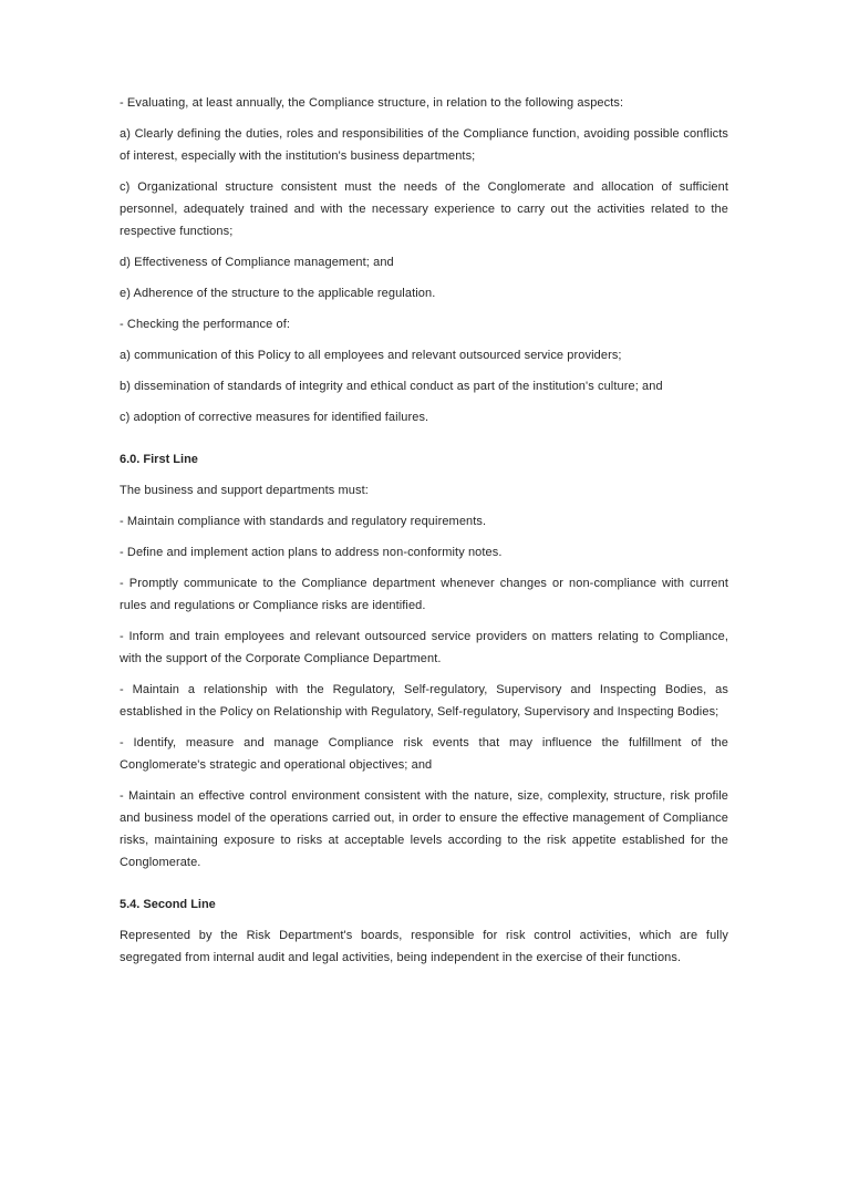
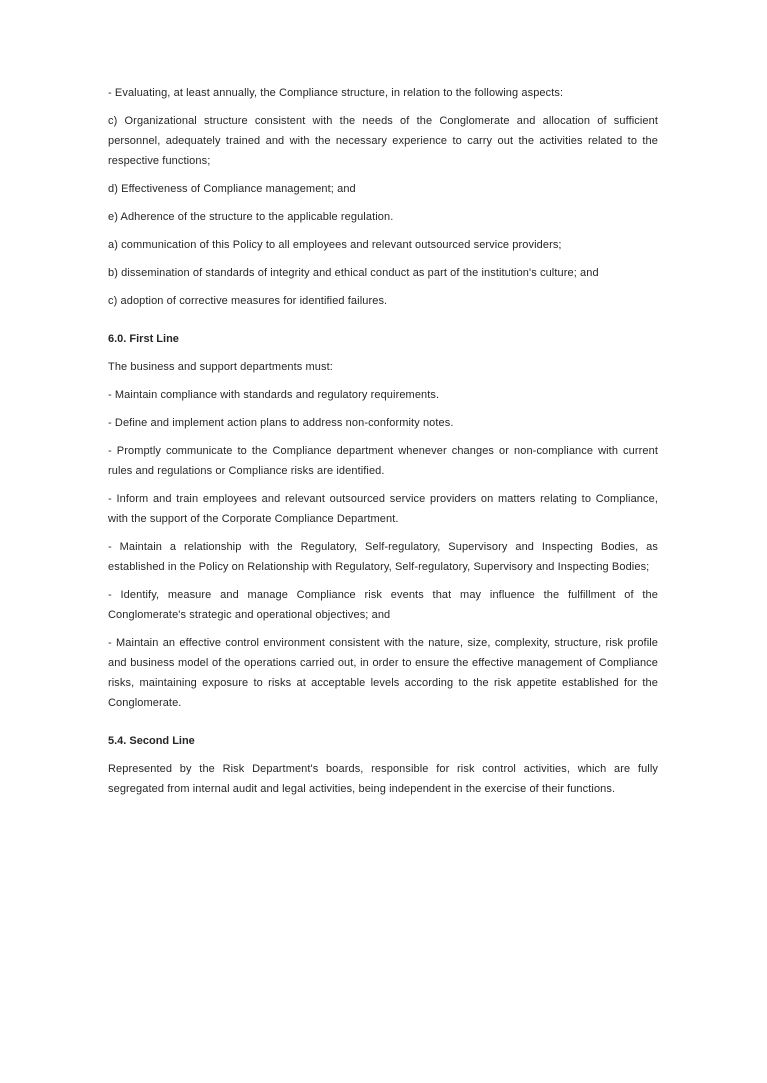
  - Evaluating, at least annually, the Compliance structure, in relation to the following aspects:
- a) Clearly defining the duties, roles and responsibilities of the Compliance function, avoiding possible conflicts of interest, especially with the institution's business departments;
- c) Organizational structure consistent must the needs of the Conglomerate and allocation of sufficient personnel, adequately trained and with the necessary experience to carry out the activities related to the respective functions;
+ c) Organizational structure consistent with the needs of the Conglomerate and allocation of sufficient personnel, adequately trained and with the necessary experience to carry out the activities related to the respective functions;
  d) Effectiveness of Compliance management; and
  e) Adherence of the structure to the applicable regulation.
- - Checking the performance of:
  a) communication of this Policy to all employees and relevant outsourced service providers;
  b) dissemination of standards of integrity and ethical conduct as part of the institution's culture; and
  c) adoption of corrective measures for identified failures.
  6.0. First Line
  The business and support departments must:
  - Maintain compliance with standards and regulatory requirements.
  - Define and implement action plans to address non-conformity notes.
  - Promptly communicate to the Compliance department whenever changes or non-compliance with current rules and regulations or Compliance risks are identified.
  - Inform and train employees and relevant outsourced service providers on matters relating to Compliance, with the support of the Corporate Compliance Department.
  - Maintain a relationship with the Regulatory, Self-regulatory, Supervisory and Inspecting Bodies, as established in the Policy on Relationship with Regulatory, Self-regulatory, Supervisory and Inspecting Bodies;
  - Identify, measure and manage Compliance risk events that may influence the fulfillment of the Conglomerate's strategic and operational objectives; and
  - Maintain an effective control environment consistent with the nature, size, complexity, structure, risk profile and business model of the operations carried out, in order to ensure the effective management of Compliance risks, maintaining exposure to risks at acceptable levels according to the risk appetite established for the Conglomerate.
  5.4. Second Line
  Represented by the Risk Department's boards, responsible for risk control activities, which are fully segregated from internal audit and legal activities, being independent in the exercise of their functions.
